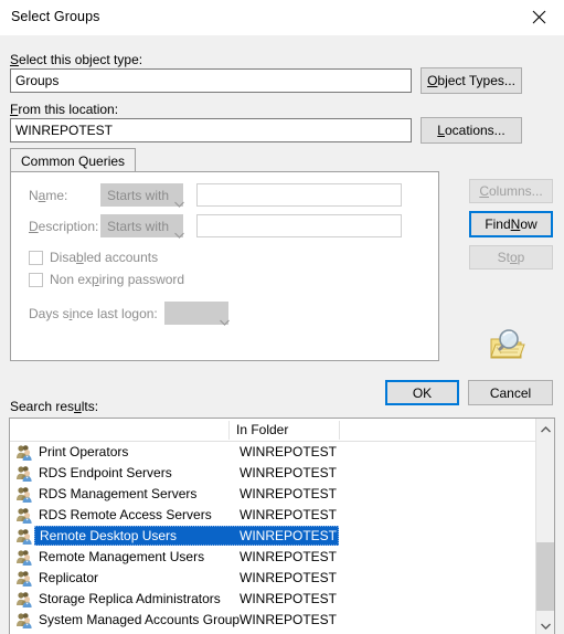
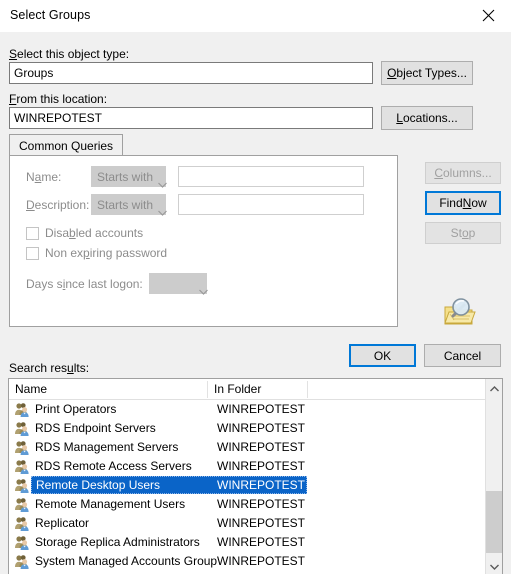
  Select Groups
  Select this object type:
  Groups
  O
  bject Types...
  From this location:
  WINREPOTEST
  L
  ocations...
  Common Queries
  Name:
  Starts with
  Description:
  Starts with
  Disabled accounts
  Non expiring password
  Days since last logon:
  C
  olumns...
  Find
  N
  ow
  St
  o
  p
  OK
  Cancel
  Search results:
+ Name
  In Folder
  Print Operators
  WINREPOTEST
  RDS Endpoint Servers
  WINREPOTEST
  RDS Management Servers
  WINREPOTEST
  RDS Remote Access Servers
  WINREPOTEST
  Remote Desktop Users
  WINREPOTEST
  Remote Management Users
  WINREPOTEST
  Replicator
  WINREPOTEST
  Storage Replica Administrators
  WINREPOTEST
  System Managed Accounts Group
  WINREPOTEST
